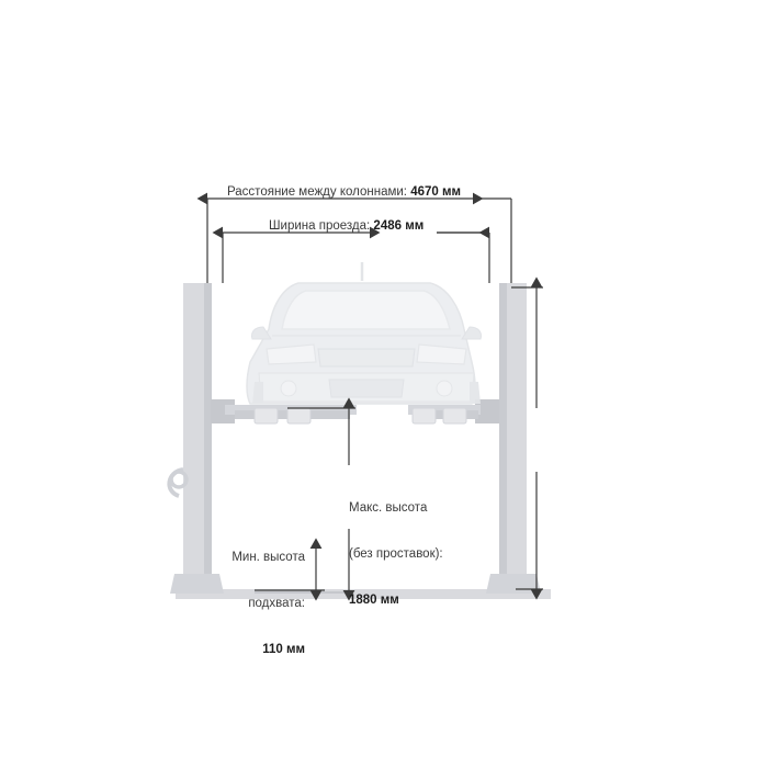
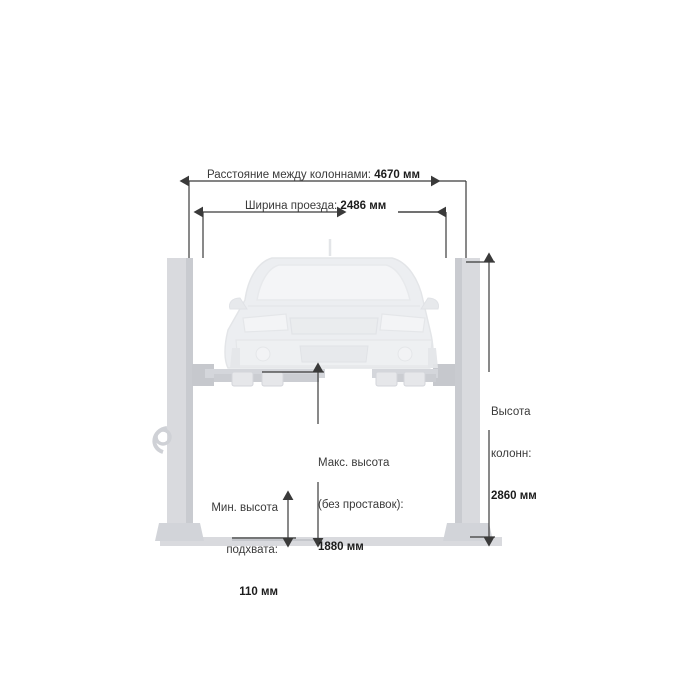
  Расстояние между колоннами: 4670 мм
  Ширина проезда: 2486 мм
+ Высота
+ колонн:
+ 2860 мм
  Макс. высота
  (без проставок):
  1880 мм
  Мин. высота
  подхвата:
  110 мм
